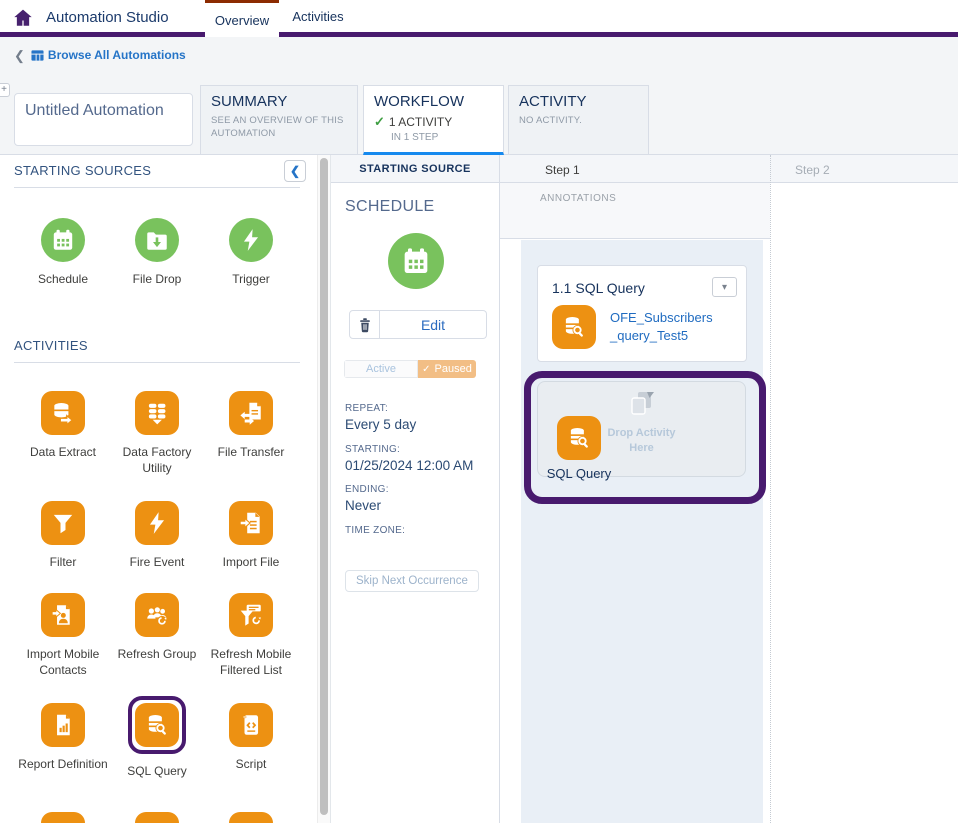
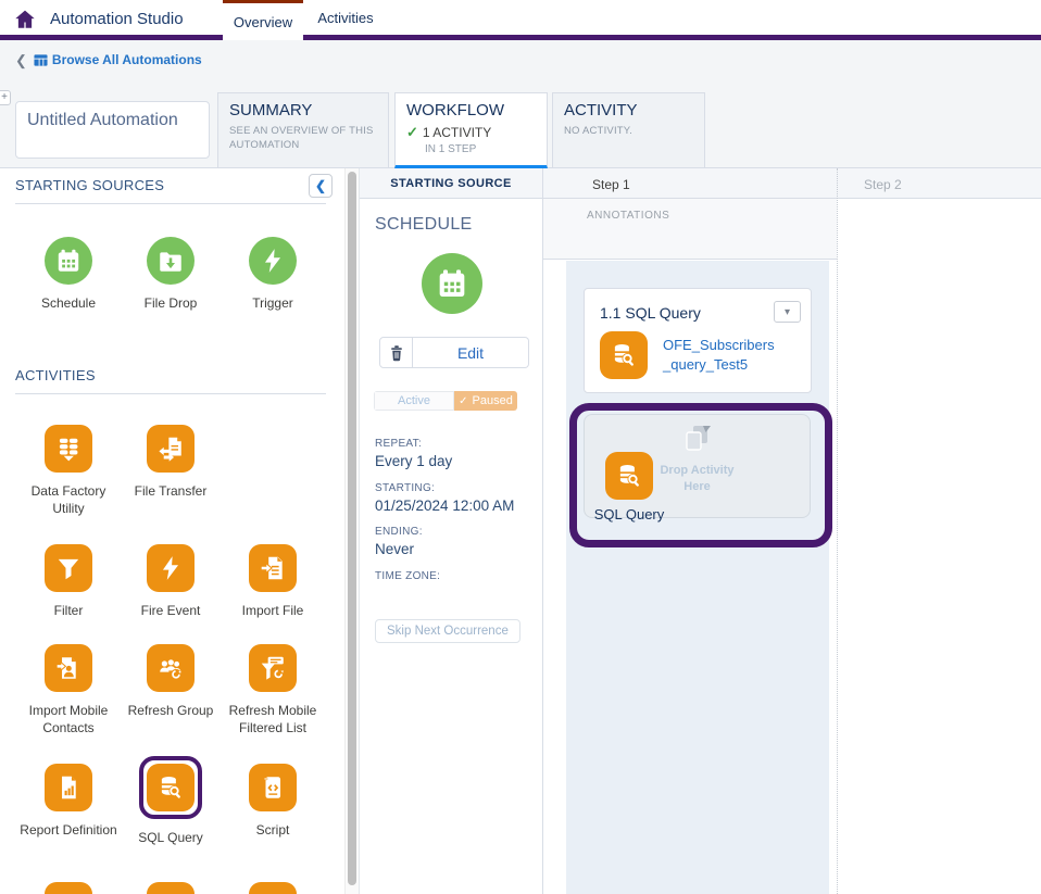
  Automation Studio
  Overview
  Activities
  ❮
  Browse All Automations
  +
  Untitled Automation
  SUMMARY
  SEE AN OVERVIEW OF THIS AUTOMATION
  WORKFLOW
  ✓
  1 ACTIVITY
  IN 1 STEP
  ACTIVITY
  NO ACTIVITY.
  STARTING SOURCES
  ❮
  Schedule
  File Drop
  Trigger
  ACTIVITIES
- Data Extract
  Data Factory Utility
  File Transfer
  Filter
  Fire Event
  Import File
  Import Mobile Contacts
  Refresh Group
  Refresh Mobile Filtered List
  Report Definition
  SQL Query
  Script
  STARTING SOURCE
  SCHEDULE
  Edit
  Active
  ✓
  Paused
  REPEAT:
- Every 5 day
+ Every 1 day
  STARTING:
  01/25/2024 12:00 AM
  ENDING:
  Never
  TIME ZONE:
  Skip Next Occurrence
  Step 1
  Step 2
  ANNOTATIONS
  1.1 SQL Query
  ▾
  OFE_Subscribers
  _query_Test5
  Drop Activity
  Here
  SQL Query
